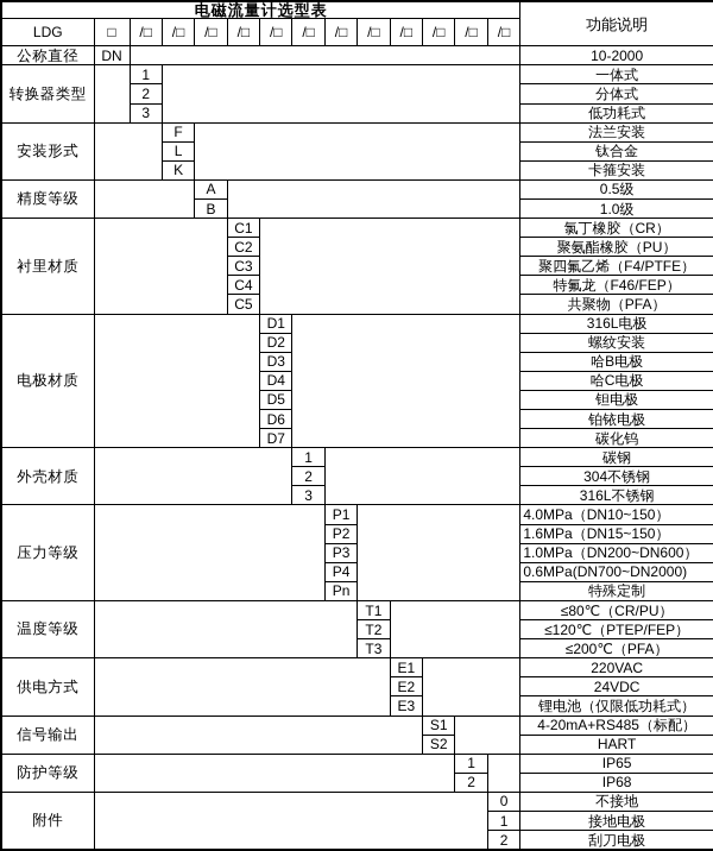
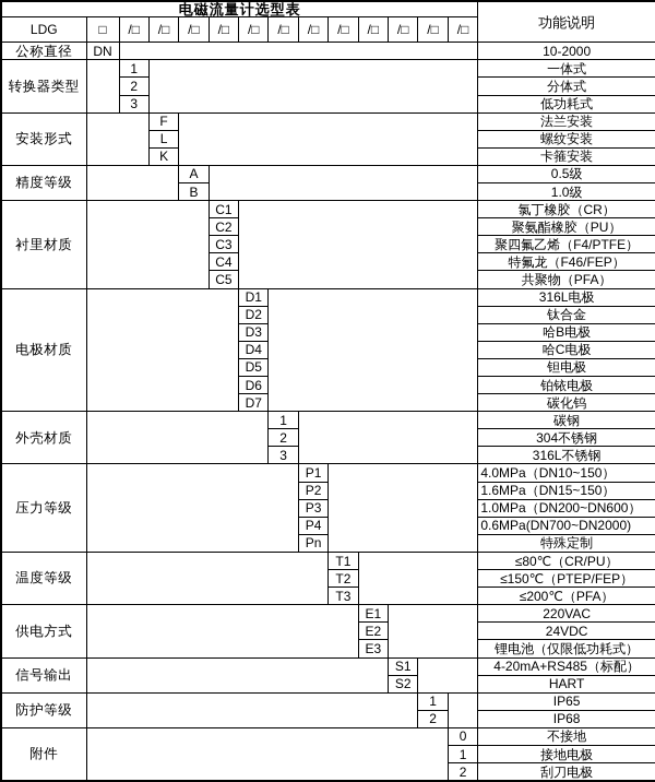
  电磁流量计选型表	功能说明
  LDG	□	/□	/□	/□	/□	/□	/□	/□	/□	/□	/□	/□	/□
  公称直径	DN		10-2000
  转换器类型		1		一体式
  2	分体式
  3	低功耗式
  安装形式		F		法兰安装
- L	钛合金
+ L	螺纹安装
  K	卡箍安装
  精度等级		A		0.5级
  B	1.0级
  衬里材质		C1		氯丁橡胶（CR）
  C2	聚氨酯橡胶（PU）
  C3	聚四氟乙烯（F4/PTFE）
  C4	特氟龙（F46/FEP）
  C5	共聚物（PFA）
  电极材质		D1		316L电极
- D2	螺纹安装
+ D2	钛合金
  D3	哈B电极
  D4	哈C电极
  D5	钽电极
  D6	铂铱电极
  D7	碳化钨
  外壳材质		1		碳钢
  2	304不锈钢
  3	316L不锈钢
  压力等级		P1		4.0MPa（DN10~150）
  P2	1.6MPa（DN15~150）
  P3	1.0MPa（DN200~DN600）
  P4	0.6MPa(DN700~DN2000)
  Pn	特殊定制
  温度等级		T1		≤80℃（CR/PU）
- T2	≤120℃（PTEP/FEP）
+ T2	≤150℃（PTEP/FEP）
  T3	≤200℃（PFA）
  供电方式		E1		220VAC
  E2	24VDC
  E3	锂电池（仅限低功耗式）
  信号输出		S1		4-20mA+RS485（标配）
  S2	HART
  防护等级		1		IP65
  2	IP68
  附件		0	不接地
  1	接地电极
  2	刮刀电极
